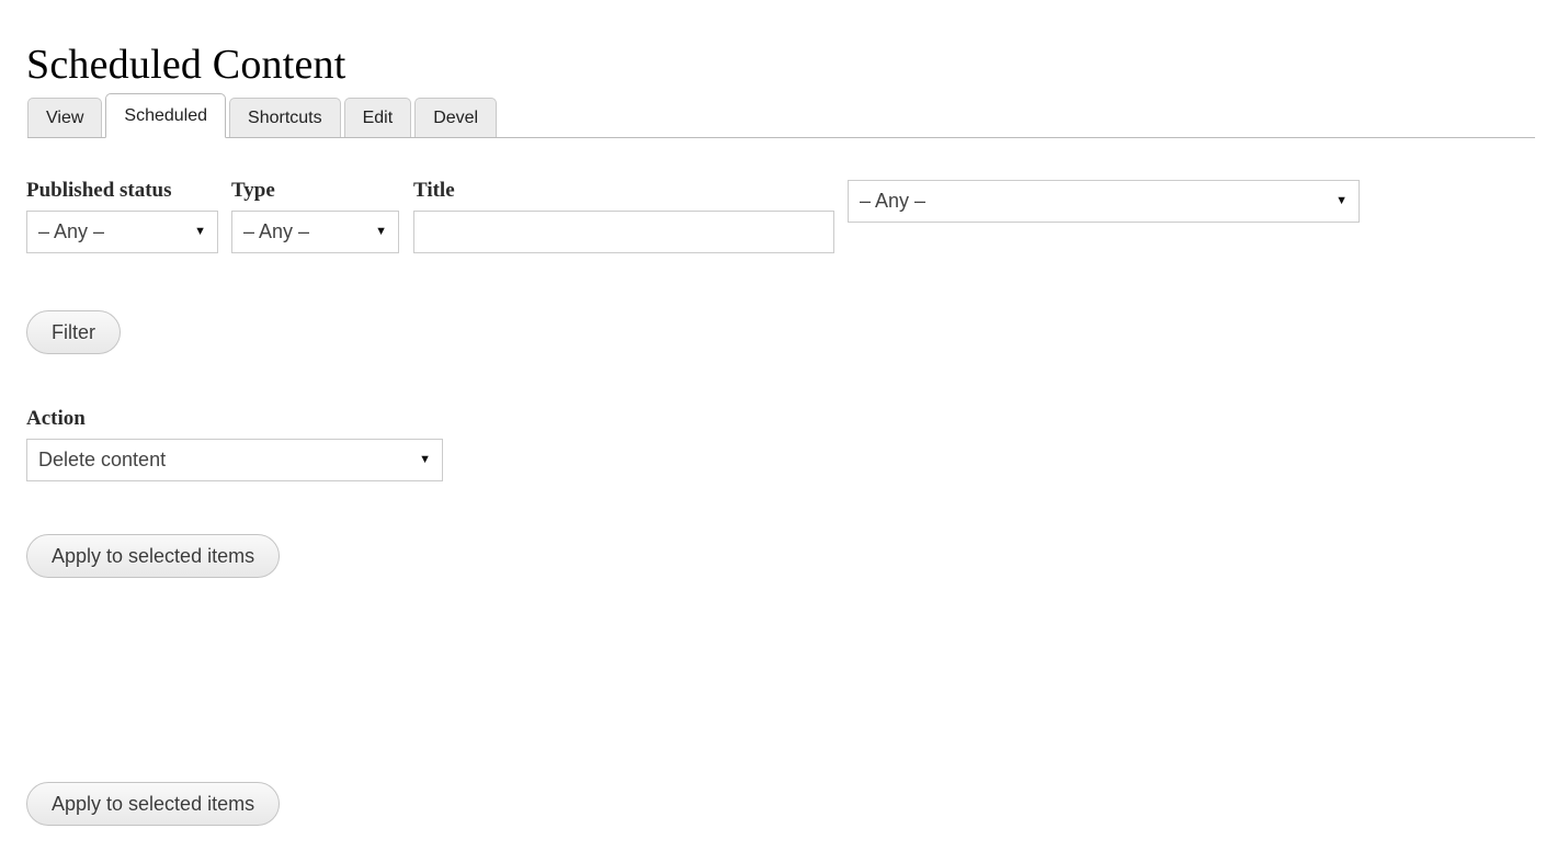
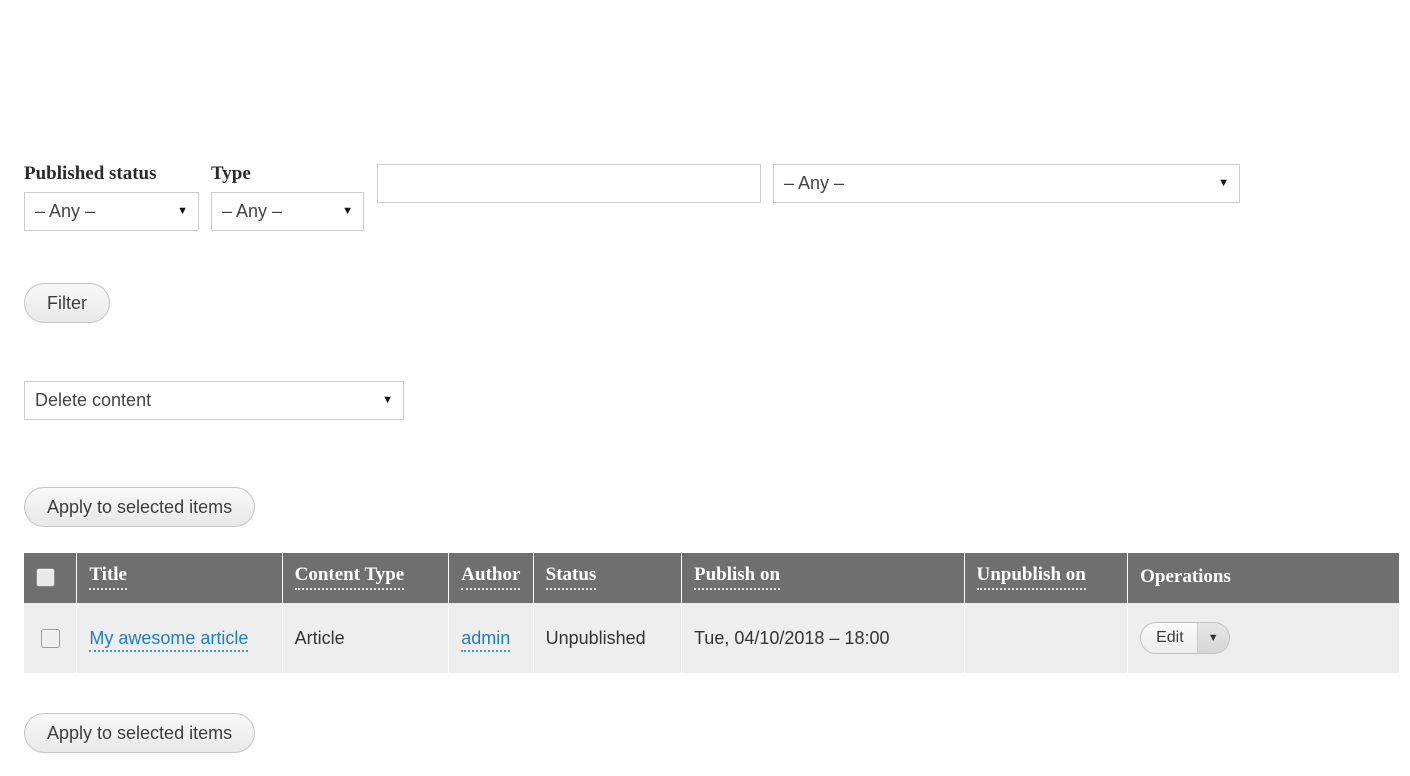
- Scheduled Content
- View
- Scheduled
- Shortcuts
- Edit
- Devel
  Published status
  – Any –
  ▼
  Type
  – Any –
  ▼
- Title
  – Any –
  ▼
  Filter
- Action
  Delete content
  ▼
  Apply to selected items
+ 	Title	Content Type	Author	Status	Publish on	Unpublish on	Operations
+ 	My awesome article	Article	admin	Unpublished	Tue, 04/10/2018 – 18:00		Edit ▼
  Apply to selected items
